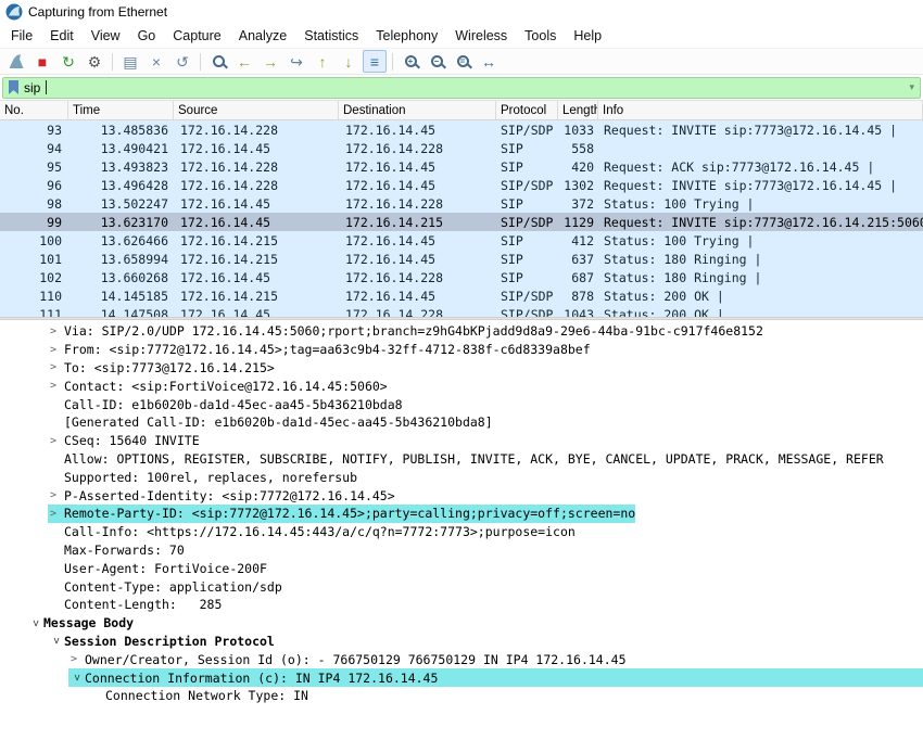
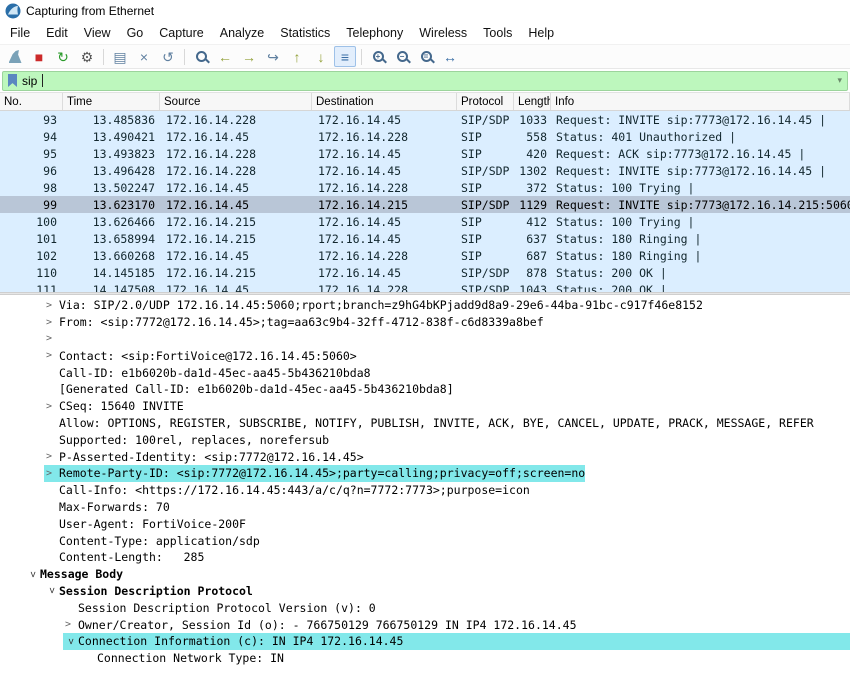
  Capturing from Ethernet
  File
  Edit
  View
  Go
  Capture
  Analyze
  Statistics
  Telephony
  Wireless
  Tools
  Help
  ■
  ↻
  ⚙
  ▤
  ×
  ↺
  ←
  →
  ↪
  ↑
  ↓
  ≡
  +
  −
  =
  ↔
  sip
  ▾
  No.
  Time
  Source
  Destination
  Protocol
  Length
  Info
  93
  13.485836
  172.16.14.228
  172.16.14.45
  SIP/SDP
  1033
  Request: INVITE sip:7773@172.16.14.45 |
  94
  13.490421
  172.16.14.45
  172.16.14.228
  SIP
  558
+ Status: 401 Unauthorized |
  95
  13.493823
  172.16.14.228
  172.16.14.45
  SIP
  420
  Request: ACK sip:7773@172.16.14.45 |
  96
  13.496428
  172.16.14.228
  172.16.14.45
  SIP/SDP
  1302
  Request: INVITE sip:7773@172.16.14.45 |
  98
  13.502247
  172.16.14.45
  172.16.14.228
  SIP
  372
  Status: 100 Trying |
  99
  13.623170
  172.16.14.45
  172.16.14.215
  SIP/SDP
  1129
  Request: INVITE sip:7773@172.16.14.215:506
  100
  13.626466
  172.16.14.215
  172.16.14.45
  SIP
  412
  Status: 100 Trying |
  101
  13.658994
  172.16.14.215
  172.16.14.45
  SIP
  637
  Status: 180 Ringing |
  102
  13.660268
  172.16.14.45
  172.16.14.228
  SIP
  687
  Status: 180 Ringing |
  110
  14.145185
  172.16.14.215
  172.16.14.45
  SIP/SDP
  878
  Status: 200 OK |
  111
  14.147508
  172.16.14.45
  172.16.14.228
  SIP/SDP
  1043
  Status: 200 OK |
  >
  Via: SIP/2.0/UDP 172.16.14.45:5060;rport;branch=z9hG4bKPjadd9d8a9-29e6-44ba-91bc-c917f46e8152
  >
  From: <sip:7772@172.16.14.45>;tag=aa63c9b4-32ff-4712-838f-c6d8339a8bef
  >
- To: <sip:7773@172.16.14.215>
  >
  Contact: <sip:FortiVoice@172.16.14.45:5060>
  Call-ID: e1b6020b-da1d-45ec-aa45-5b436210bda8
  [Generated Call-ID: e1b6020b-da1d-45ec-aa45-5b436210bda8]
  >
  CSeq: 15640 INVITE
  Allow: OPTIONS, REGISTER, SUBSCRIBE, NOTIFY, PUBLISH, INVITE, ACK, BYE, CANCEL, UPDATE, PRACK, MESSAGE, REFER
  Supported: 100rel, replaces, norefersub
  >
  P-Asserted-Identity: <sip:7772@172.16.14.45>
  >
  Remote-Party-ID: <sip:7772@172.16.14.45>;party=calling;privacy=off;screen=no
  Call-Info: <https://172.16.14.45:443/a/c/q?n=7772:7773>;purpose=icon
  Max-Forwards: 70
  User-Agent: FortiVoice-200F
  Content-Type: application/sdp
  Content-Length: 285
  Message Body
  Session Description Protocol
+ Session Description Protocol Version (v): 0
  >
  Owner/Creator, Session Id (o): - 766750129 766750129 IN IP4 172.16.14.45
  Connection Information (c): IN IP4 172.16.14.45
  Connection Network Type: IN
